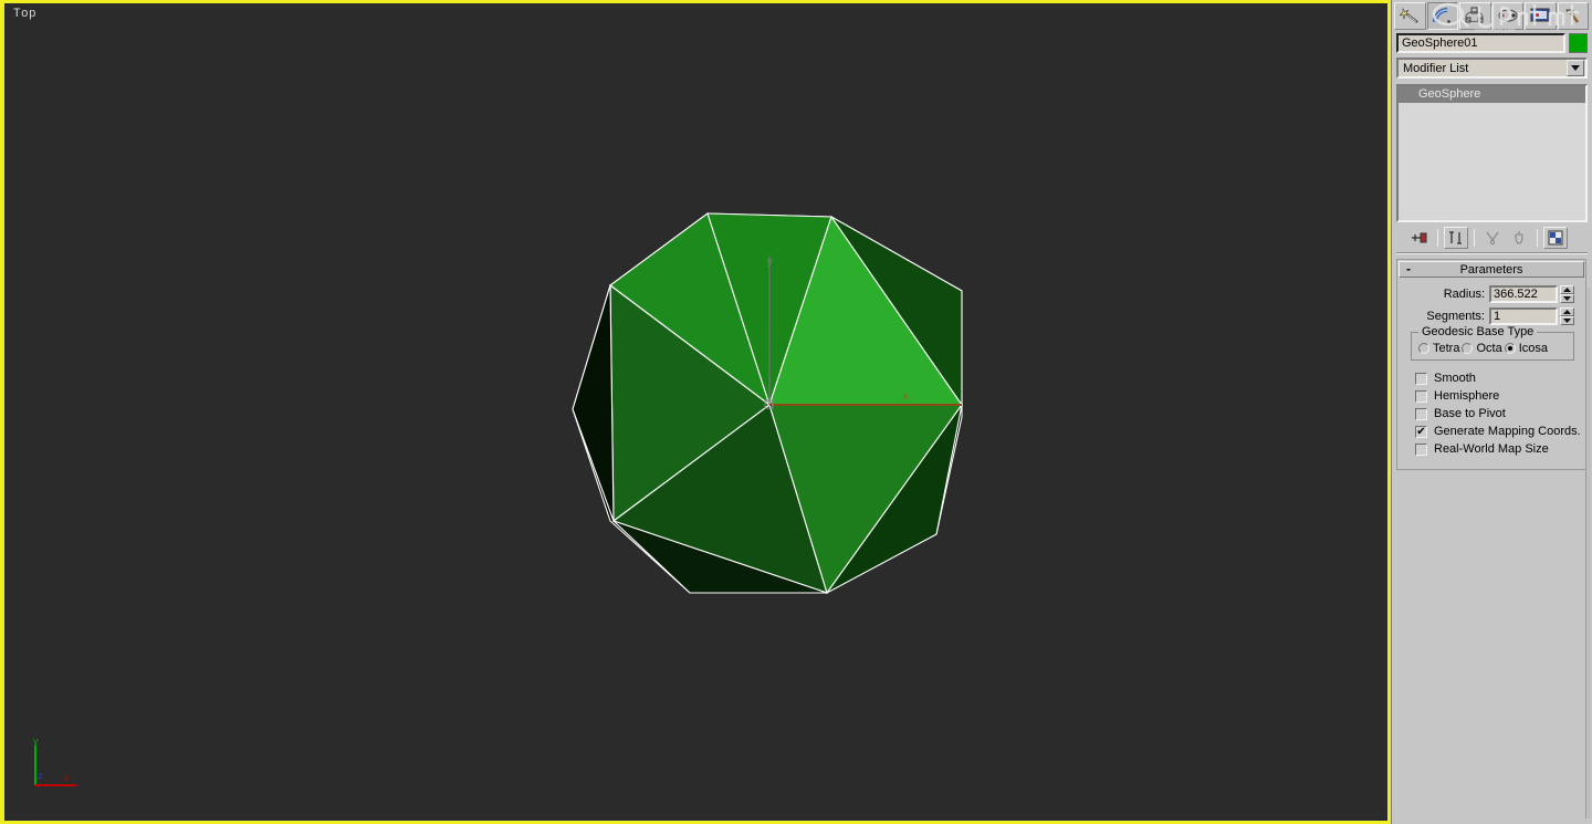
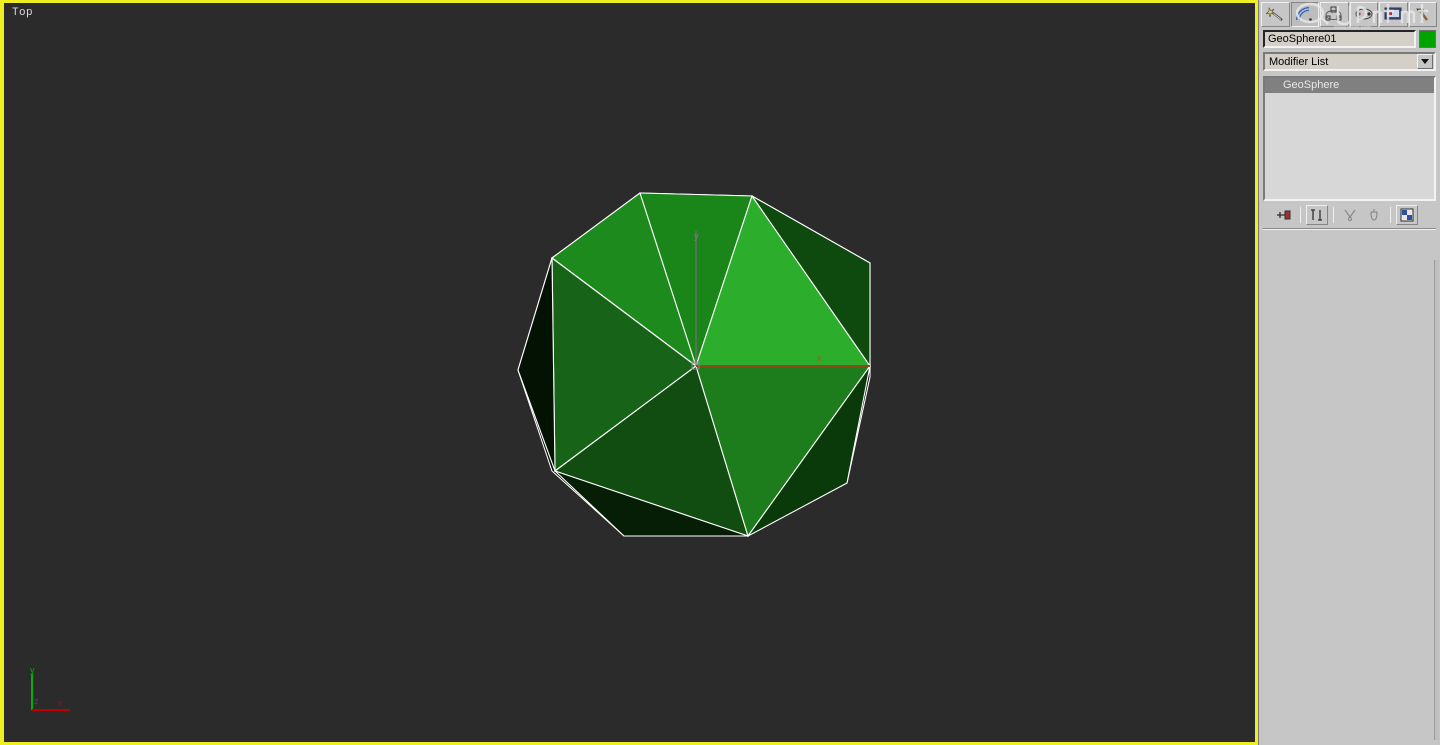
  Top
  y
  x
  y
  x
  z
  GeoSphere01
  Modifier List
  GeoSphere
- -
- Parameters
- Radius:
- 366.522
- Segments:
- 1
- Geodesic Base Type
- Tetra
- Octa
- Icosa
- Smooth
- Hemisphere
- Base to Pivot
- ✔
- Generate Mapping Coords.
- Real-World Map Size
